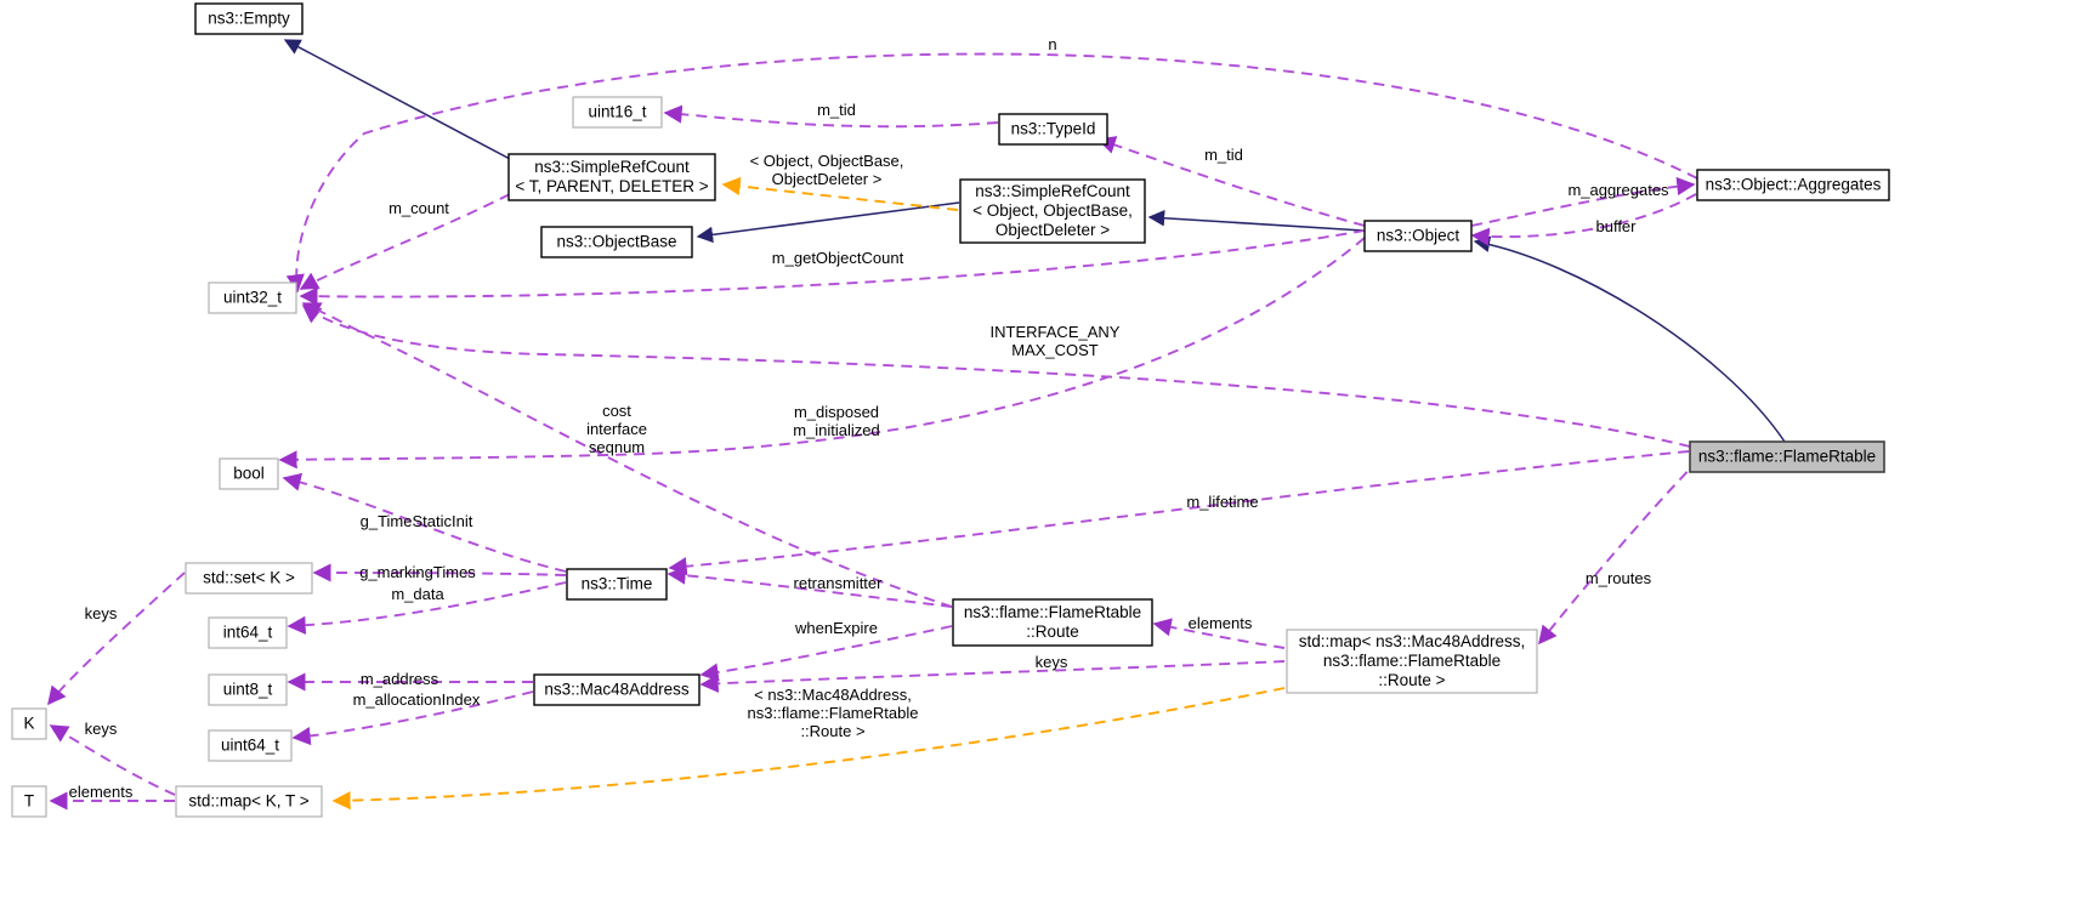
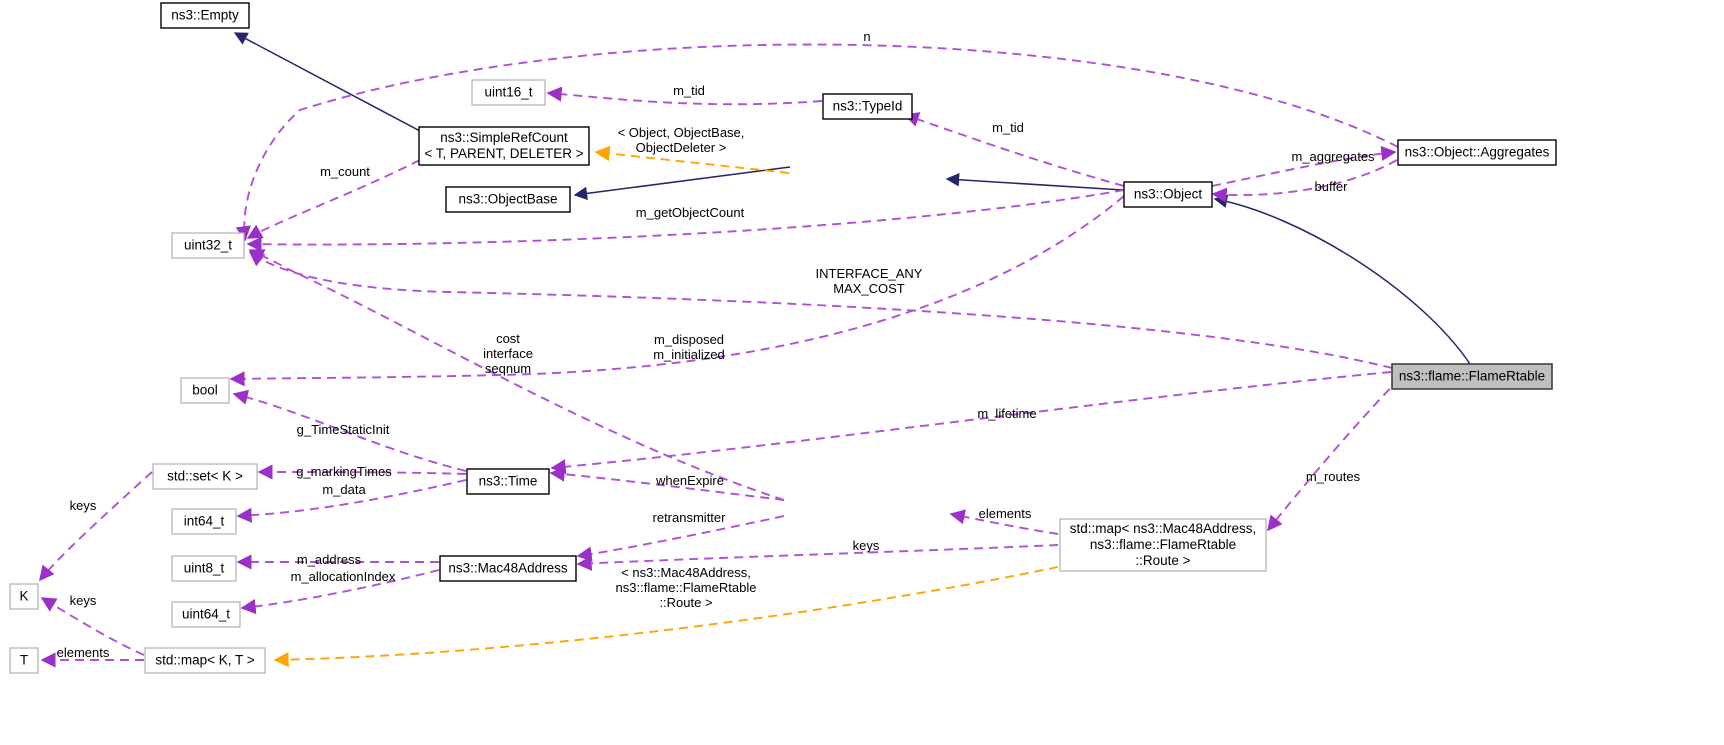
  n
  m_tid
  m_tid
  < Object, ObjectBase, ObjectDeleter >
  m_aggregates
  m_count
  buffer
  m_getObjectCount
  INTERFACE_ANY MAX_COST
  cost interface seqnum
  m_disposed m_initialized
  m_lifetime
  g_TimeStaticInit
  m_routes
  g_markingTimes
- retransmitter
+ whenExpire
  m_data
  keys
  elements
- whenExpire
+ retransmitter
  keys
  m_address
  m_allocationIndex
  < ns3::Mac48Address, ns3::flame::FlameRtable ::Route >
  keys
  elements
  ns3::Empty
  uint16_t
  ns3::TypeId
  ns3::SimpleRefCount < T, PARENT, DELETER >
- ns3::SimpleRefCount < Object, ObjectBase, ObjectDeleter >
  ns3::Object::Aggregates
  ns3::ObjectBase
  ns3::Object
  uint32_t
  ns3::flame::FlameRtable
  bool
  std::set< K >
  ns3::Time
- ns3::flame::FlameRtable ::Route
  int64_t
  std::map< ns3::Mac48Address, ns3::flame::FlameRtable ::Route >
  uint8_t
  ns3::Mac48Address
  K
  uint64_t
  T
  std::map< K, T >
